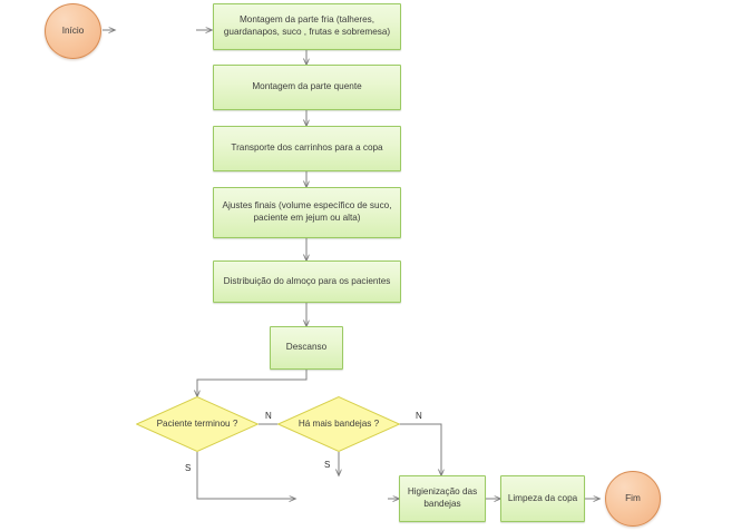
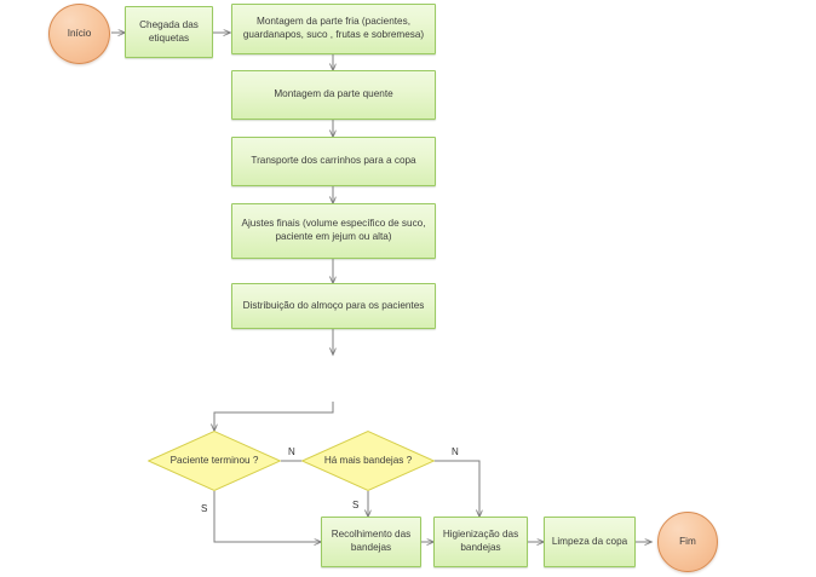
  Início
+ Chegada das etiquetas
- Montagem da parte fria (talheres, guardanapos, suco , frutas e sobremesa)
+ Montagem da parte fria (pacientes, guardanapos, suco , frutas e sobremesa)
  Montagem da parte quente
  Transporte dos carrinhos para a copa
  Ajustes finais (volume específico de suco, paciente em jejum ou alta)
  Distribuição do almoço para os pacientes
- Descanso
  Paciente terminou ?
  Há mais bandejas ?
+ Recolhimento das bandejas
  Higienização das bandejas
  Limpeza da copa
  Fim
  N
  S
  N
  S
